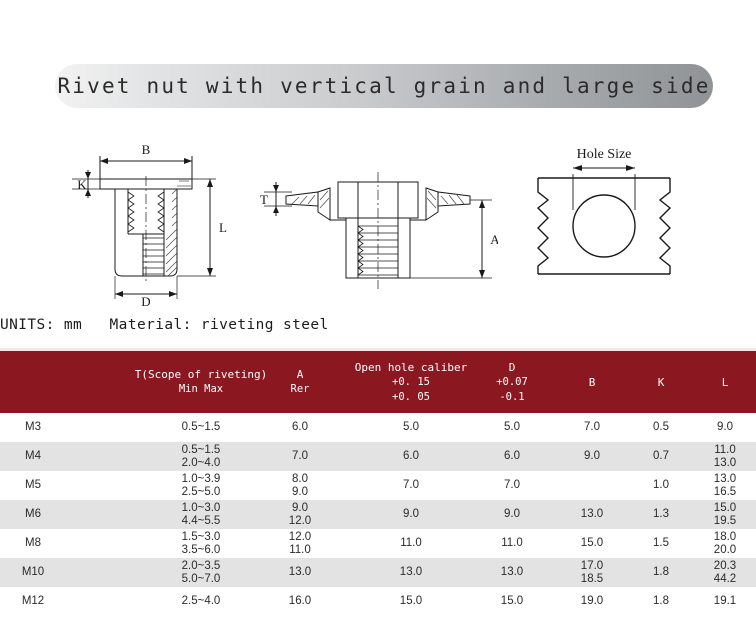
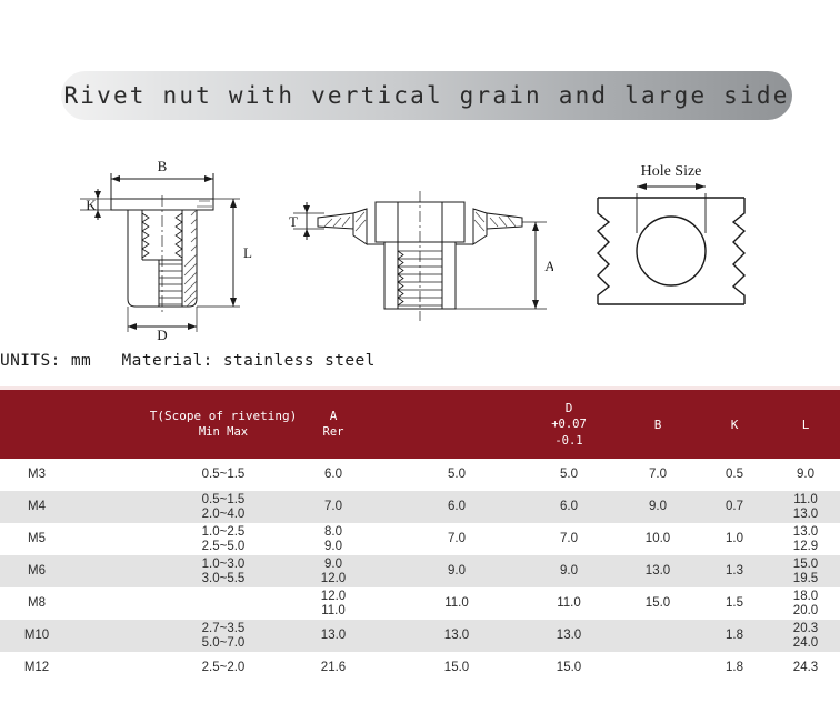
  Rivet nut with vertical grain and large side
  B
  K
  D
  L
  T
  A
  Hole Size
- UNITS: mm Material: riveting steel
+ UNITS: mm Material: stainless steel
  T(Scope of riveting)
  Min Max
  A
  Rer
- Open hole caliber
- +0. 15
- +0. 05
  D
  +0.07
  -0.1
  B
  K
  L
  M3
  0.5~1.5
  6.0
  5.0
  5.0
  7.0
  0.5
  9.0
  M4
  0.5~1.5
  2.0~4.0
  7.0
  6.0
  6.0
  9.0
  0.7
  11.0
  13.0
  M5
- 1.0~3.9
+ 1.0~2.5
  2.5~5.0
  8.0
  9.0
  7.0
  7.0
+ 10.0
  1.0
  13.0
- 16.5
+ 12.9
  M6
  1.0~3.0
- 4.4~5.5
+ 3.0~5.5
  9.0
  12.0
  9.0
  9.0
  13.0
  1.3
  15.0
  19.5
  M8
- 1.5~3.0
- 3.5~6.0
  12.0
  11.0
  11.0
  11.0
  15.0
  1.5
  18.0
  20.0
  M10
- 2.0~3.5
+ 2.7~3.5
  5.0~7.0
  13.0
  13.0
  13.0
- 17.0
- 18.5
  1.8
  20.3
- 44.2
+ 24.0
  M12
- 2.5~4.0
+ 2.5~2.0
- 16.0
+ 21.6
  15.0
  15.0
- 19.0
  1.8
- 19.1
+ 24.3
